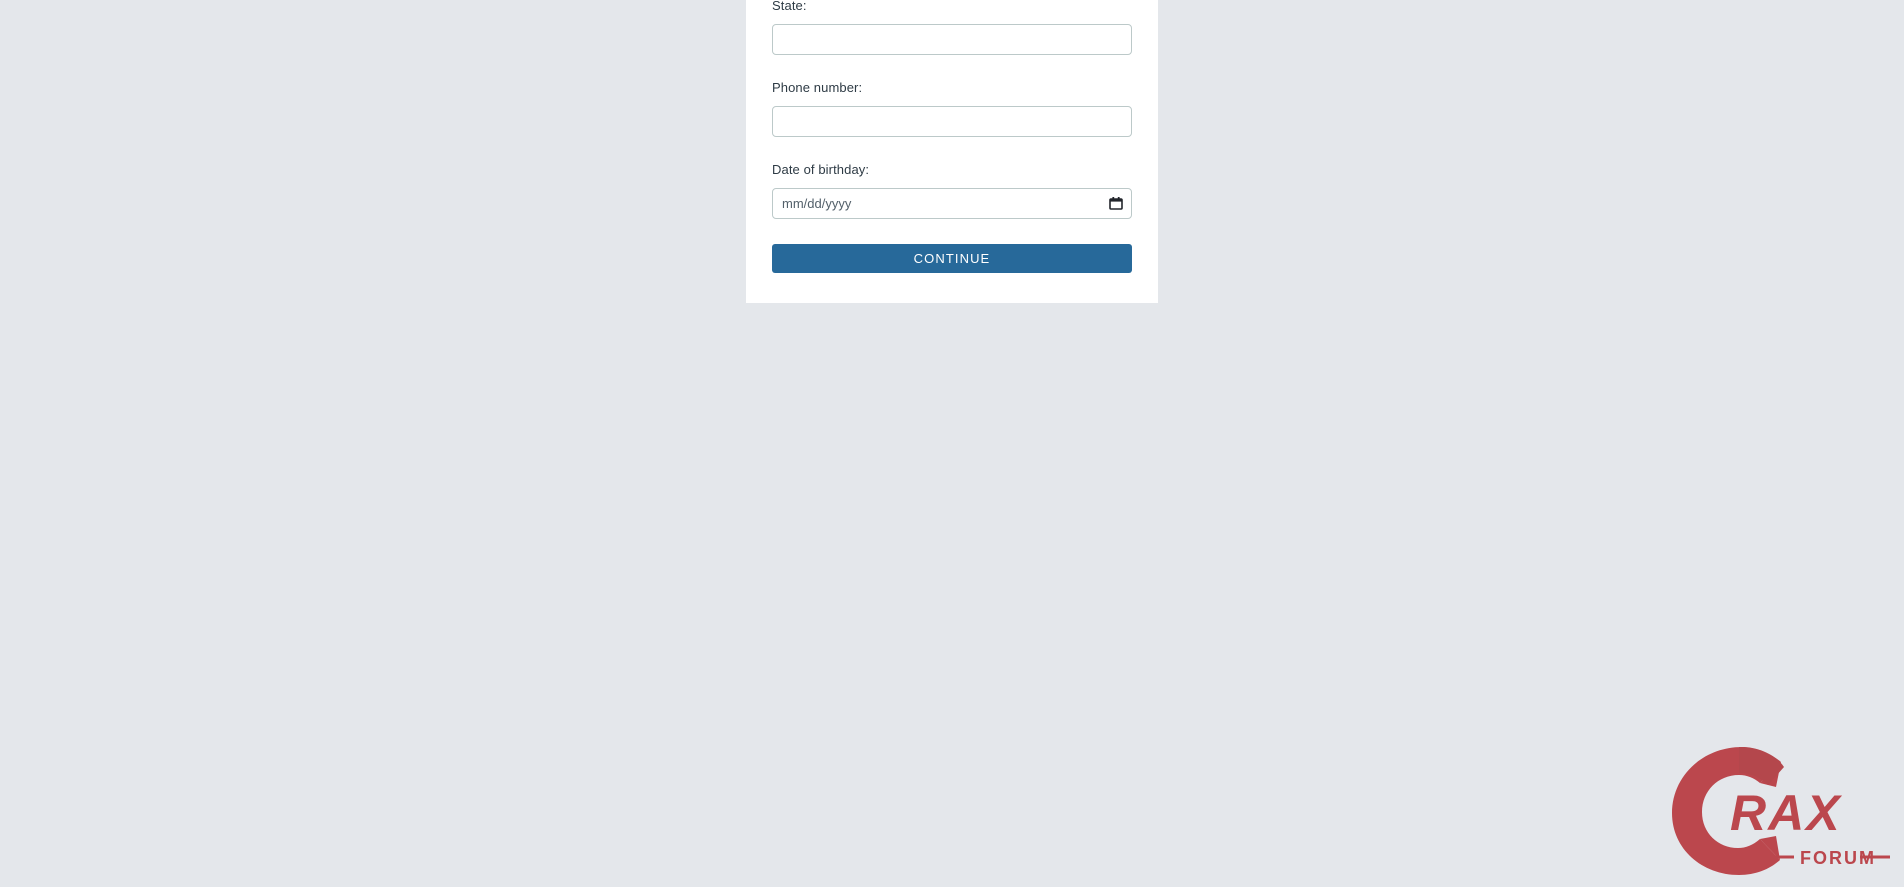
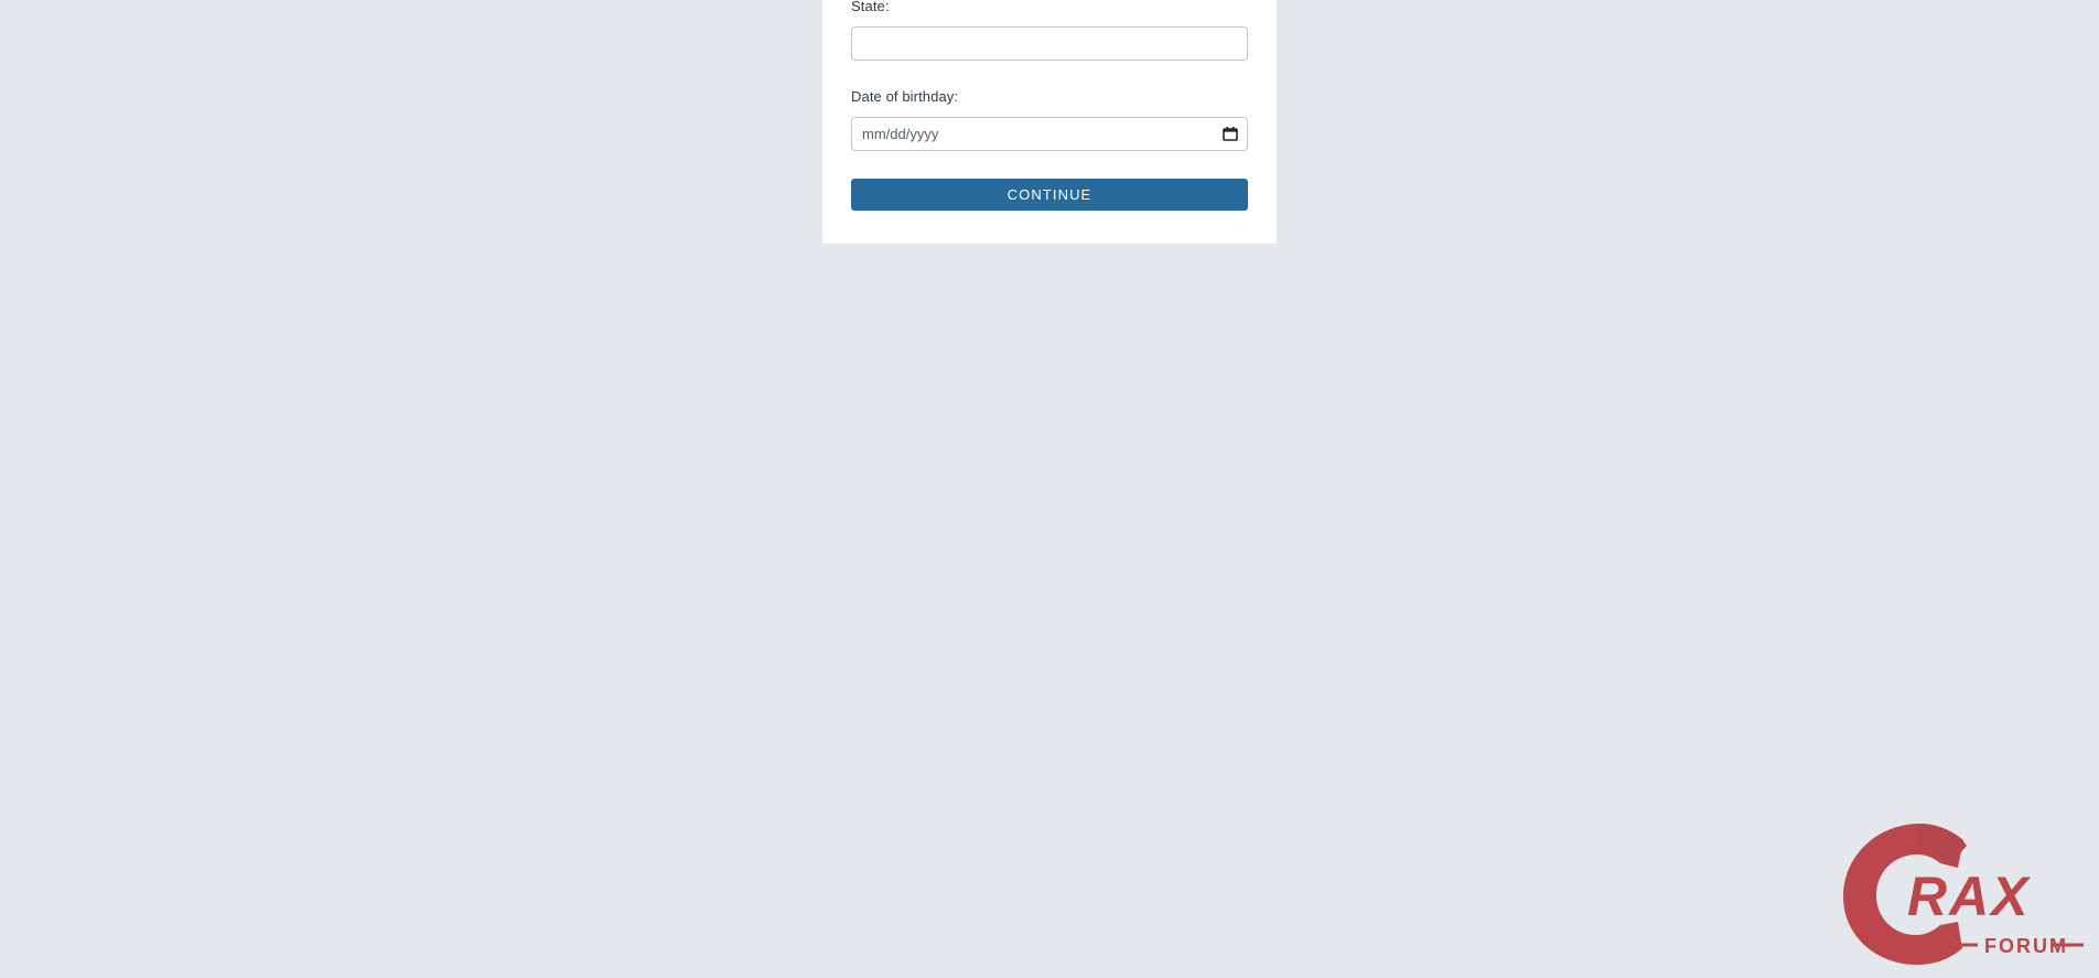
  State:
- Phone number:
  Date of birthday:
  mm/dd/yyyy
  CONTINUE
  RAX
  FORU
